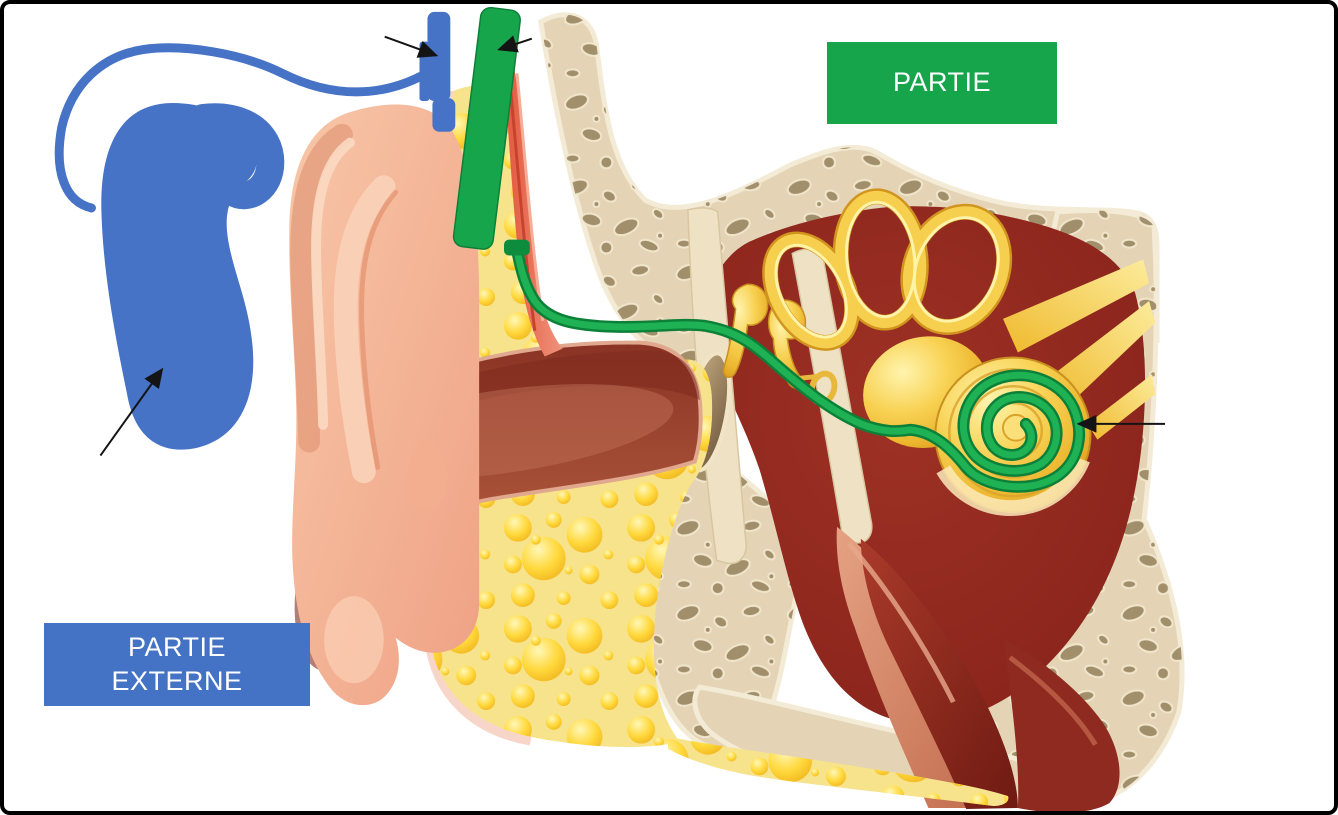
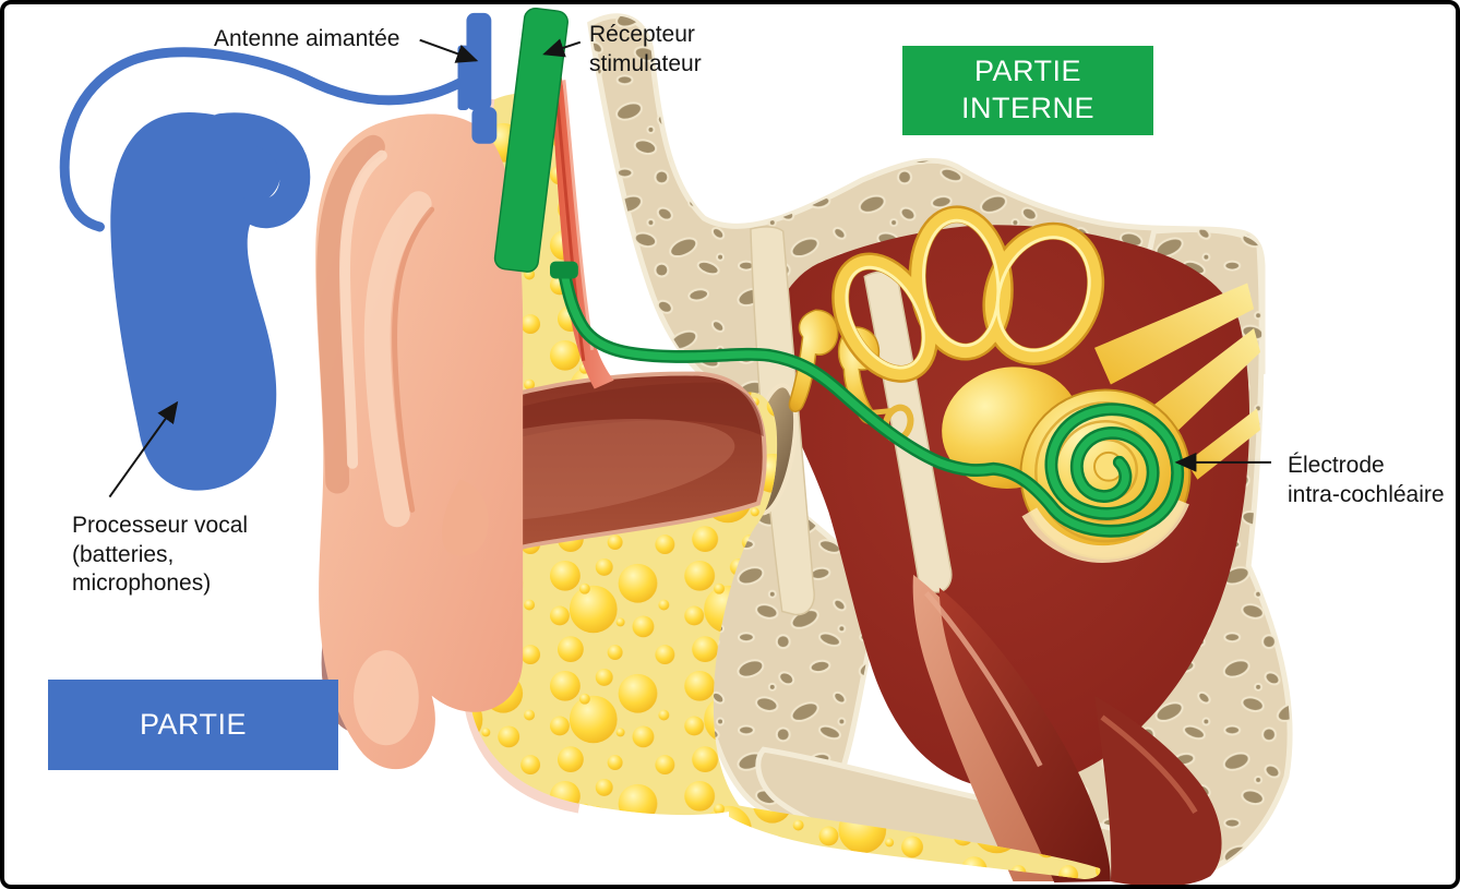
+ Antenne aimantée
+ Récepteur
+ stimulateur
+ Processeur vocal
+ (batteries,
+ microphones)
+ Électrode
+ intra-cochléaire
  PARTIE
+ INTERNE
  PARTIE
- EXTERNE
